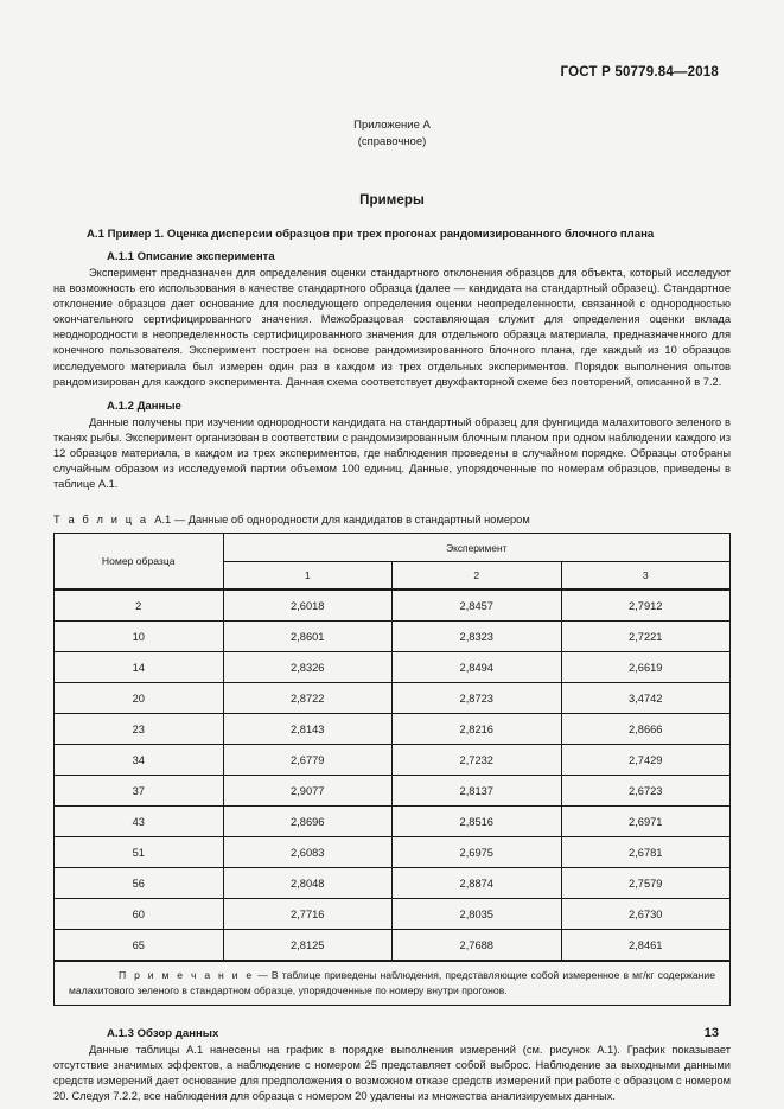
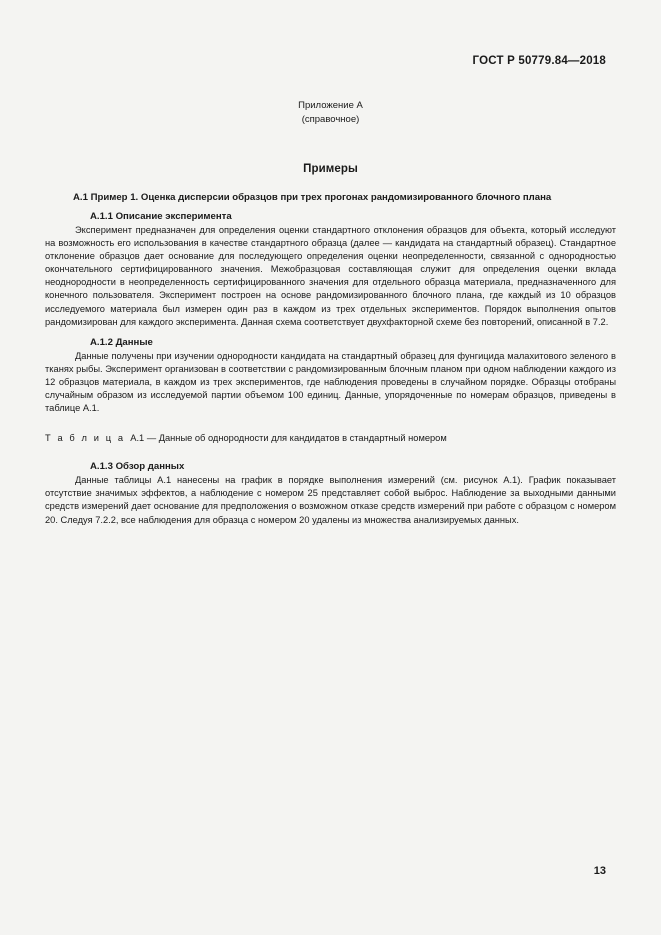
  ГОСТ Р 50779.84—2018
  Приложение А
  (справочное)
  Примеры
  А.1 Пример 1. Оценка дисперсии образцов при трех прогонах рандомизированного блочного плана
  А.1.1 Описание эксперимента
  Эксперимент предназначен для определения оценки стандартного отклонения образцов для объекта, который исследуют на возможность его использования в качестве стандартного образца (далее — кандидата на стандартный образец). Стандартное отклонение образцов дает основание для последующего определения оценки неопределенности, связанной с однородностью окончательного сертифицированного значения. Межобразцовая составляющая служит для определения оценки вклада неоднородности в неопределенность сертифицированного значения для отдельного образца материала, предназначенного для конечного пользователя. Эксперимент построен на основе рандомизированного блочного плана, где каждый из 10 образцов исследуемого материала был измерен один раз в каждом из трех отдельных экспериментов. Порядок выполнения опытов рандомизирован для каждого эксперимента. Данная схема соответствует двухфакторной схеме без повторений, описанной в 7.2.
  А.1.2 Данные
  Данные получены при изучении однородности кандидата на стандартный образец для фунгицида малахитового зеленого в тканях рыбы. Эксперимент организован в соответствии с рандомизированным блочным планом при одном наблюдении каждого из 12 образцов материала, в каждом из трех экспериментов, где наблюдения проведены в случайном порядке. Образцы отобраны случайным образом из исследуемой партии объемом 100 единиц. Данные, упорядоченные по номерам образцов, приведены в таблице А.1.
  Т а б л и ц а А.1 — Данные об однородности для кандидатов в стандартный номером
- Номер образца	Эксперимент
- 1	2	3
- 2	2,6018	2,8457	2,7912
- 10	2,8601	2,8323	2,7221
- 14	2,8326	2,8494	2,6619
- 20	2,8722	2,8723	3,4742
- 23	2,8143	2,8216	2,8666
- 34	2,6779	2,7232	2,7429
- 37	2,9077	2,8137	2,6723
- 43	2,8696	2,8516	2,6971
- 51	2,6083	2,6975	2,6781
- 56	2,8048	2,8874	2,7579
- 60	2,7716	2,8035	2,6730
- 65	2,8125	2,7688	2,8461
- П р и м е ч а н и е — В таблице приведены наблюдения, представляющие собой измеренное в мг/кг содержание малахитового зеленого в стандартном образце, упорядоченные по номеру внутри прогонов.
  А.1.3 Обзор данных
  Данные таблицы А.1 нанесены на график в порядке выполнения измерений (см. рисунок А.1). График показывает отсутствие значимых эффектов, а наблюдение с номером 25 представляет собой выброс. Наблюдение за выходными данными средств измерений дает основание для предположения о возможном отказе средств измерений при работе с образцом с номером 20. Следуя 7.2.2, все наблюдения для образца с номером 20 удалены из множества анализируемых данных.
  13
